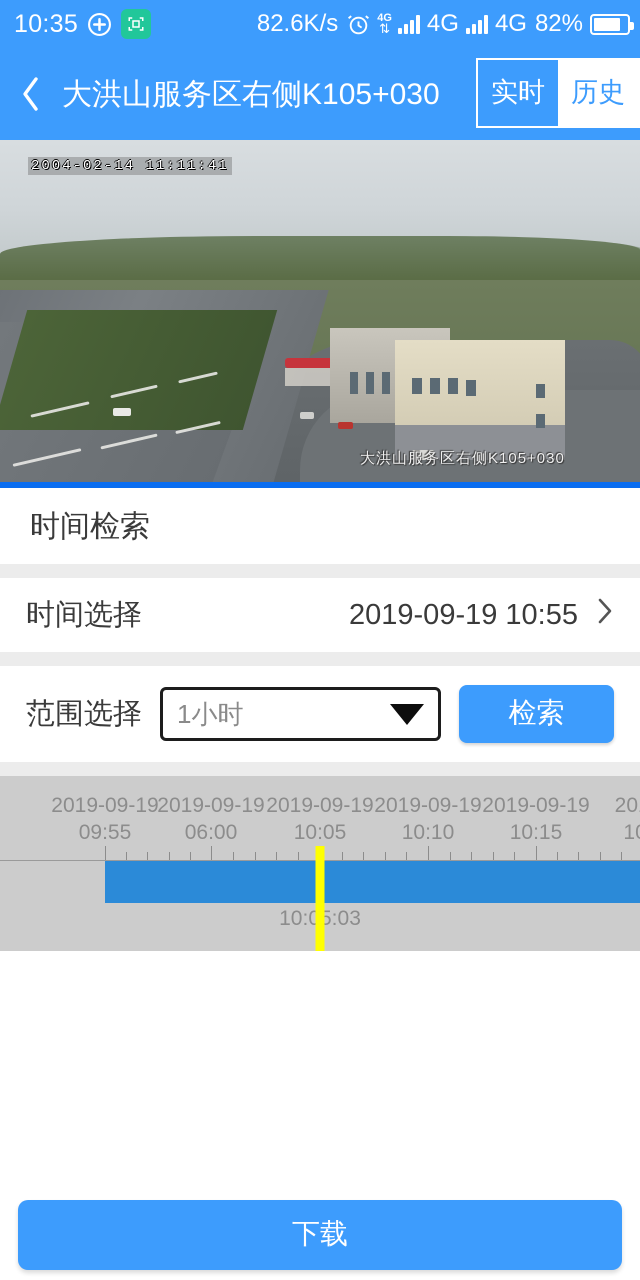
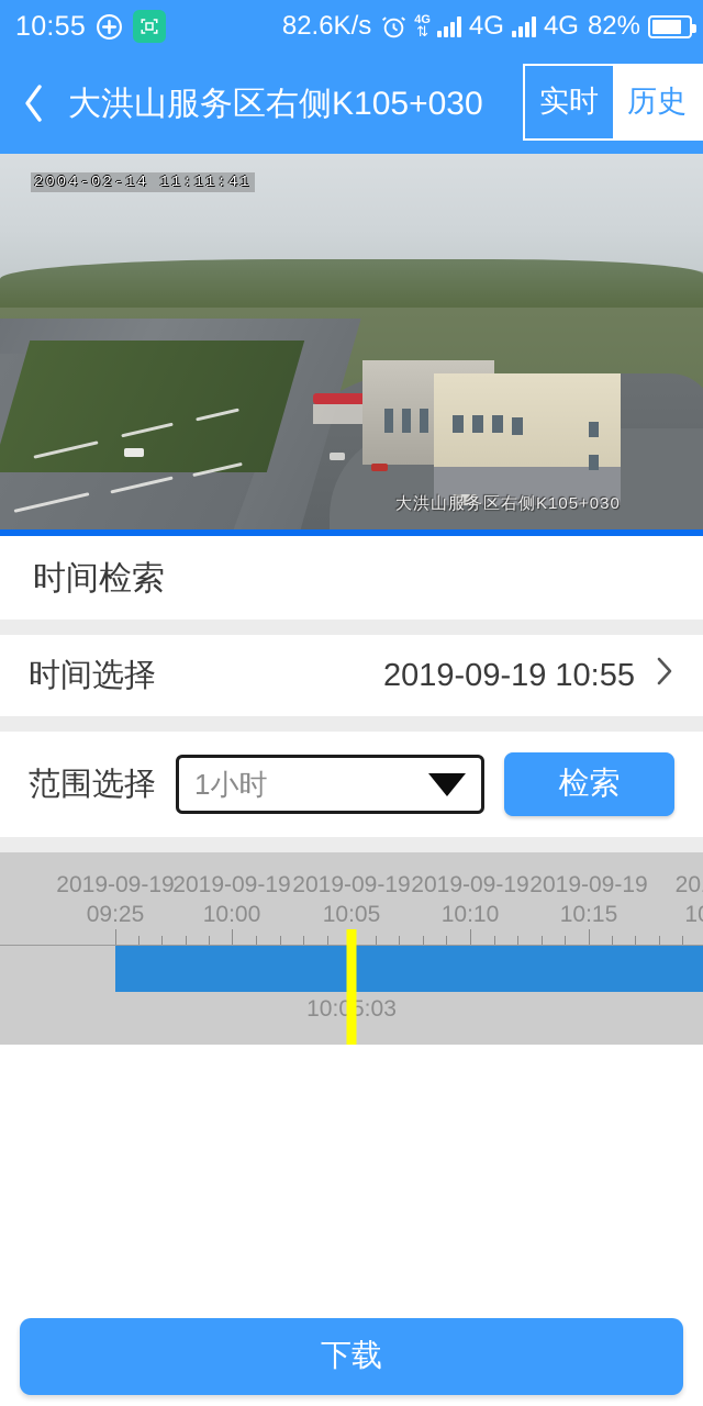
- 10:35
+ 10:55
  82.6K/s
  4G
  ⇅
  4G
  4G
  82%
  大洪山服务区右侧K105+030
  实时
  历史
  2004-02-14 11:11:41
  大洪山服务区右侧K105+030
  时间检索
  时间选择
  2019-09-19 10:55
  范围选择
  1小时
  检索
  2019-09-19
- 09:55
+ 09:25
  2019-09-19
- 06:00
+ 10:00
  2019-09-19
  10:05
  2019-09-19
  10:10
  2019-09-19
  10:15
  10:05:03
  下载
